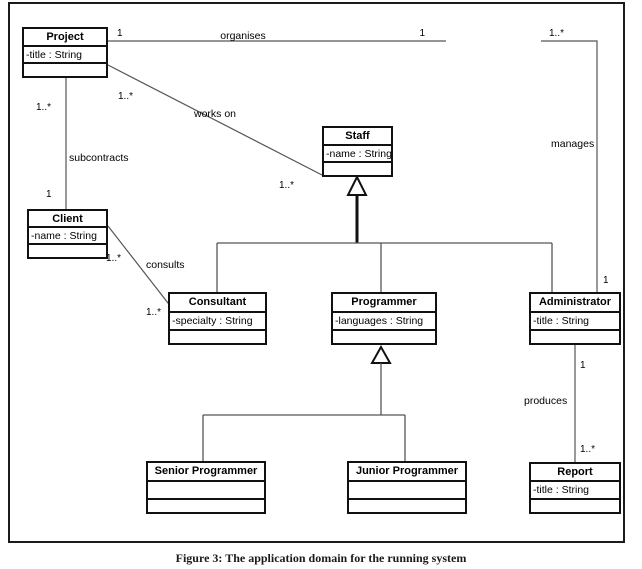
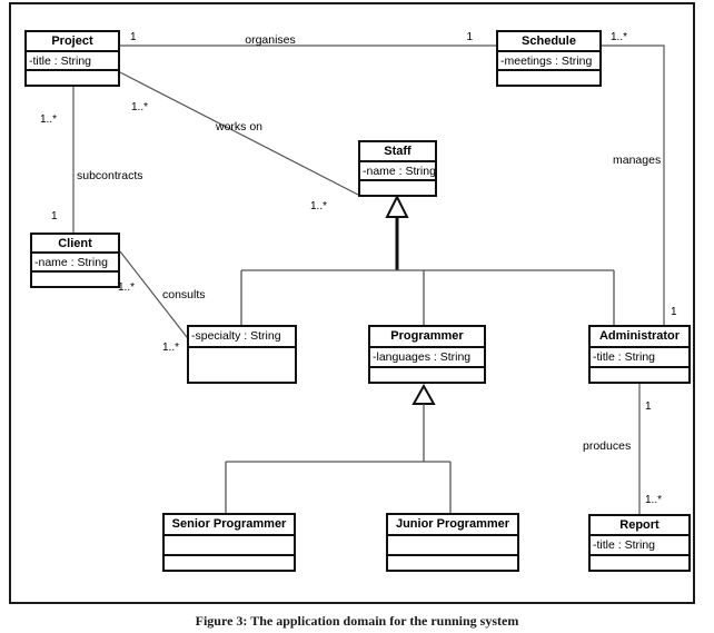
  organises
  1
  1
  works on
  1..*
  1..*
  subcontracts
  1..*
  1
  consults
  1..*
  1..*
  manages
  1..*
  1
  produces
  1
  1..*
  Project
  -title : String
+ Schedule
+ -meetings : String
  Staff
  -name : String
  Client
  -name : String
- Consultant
  -specialty : String
  Programmer
  -languages : String
  Administrator
  -title : String
  Report
  -title : String
  Senior Programmer
  Junior Programmer
  Figure 3: The application domain for the running system
